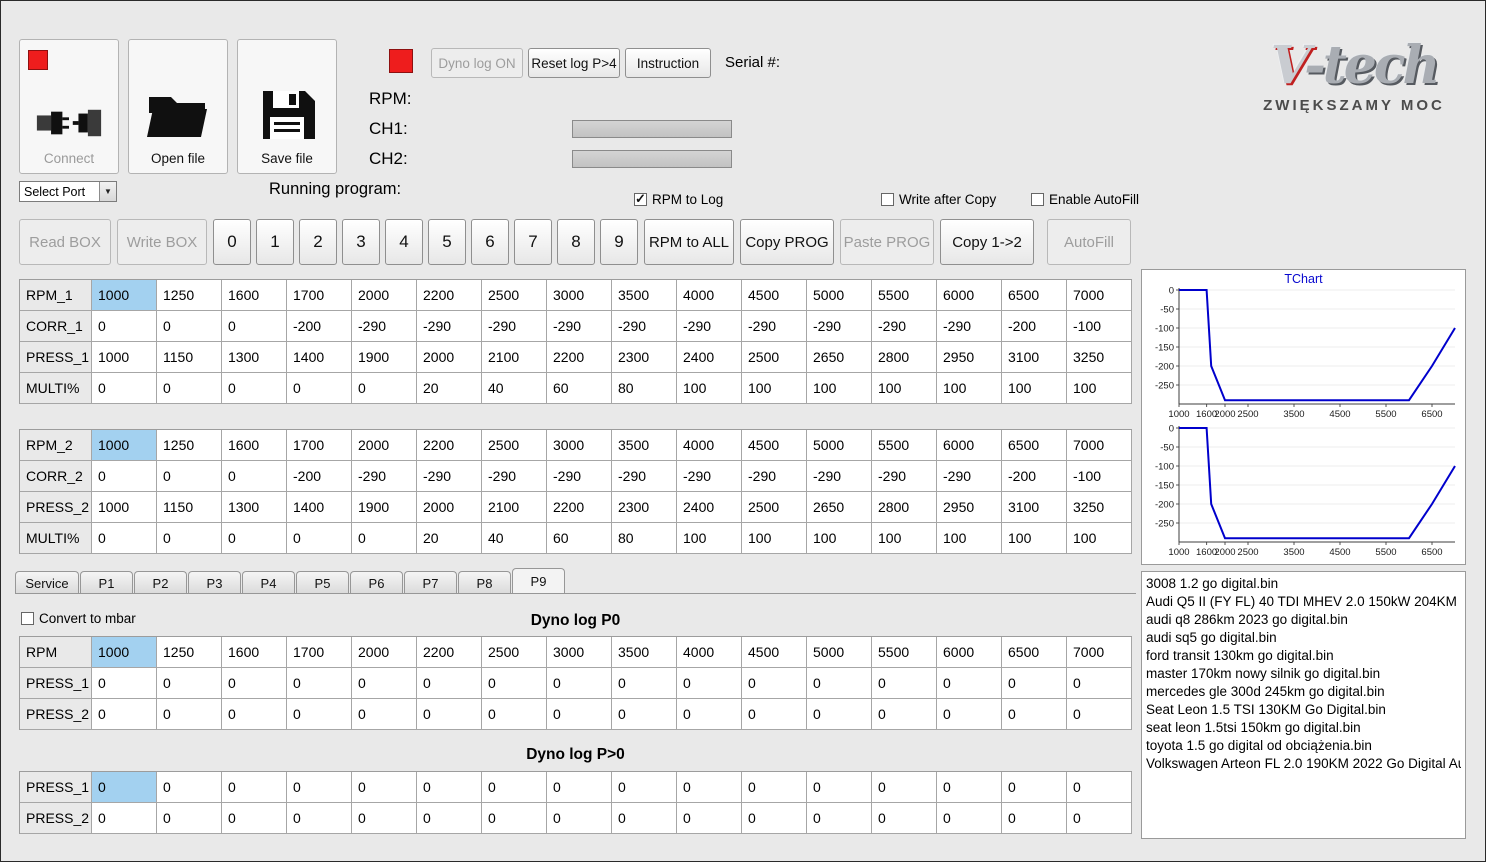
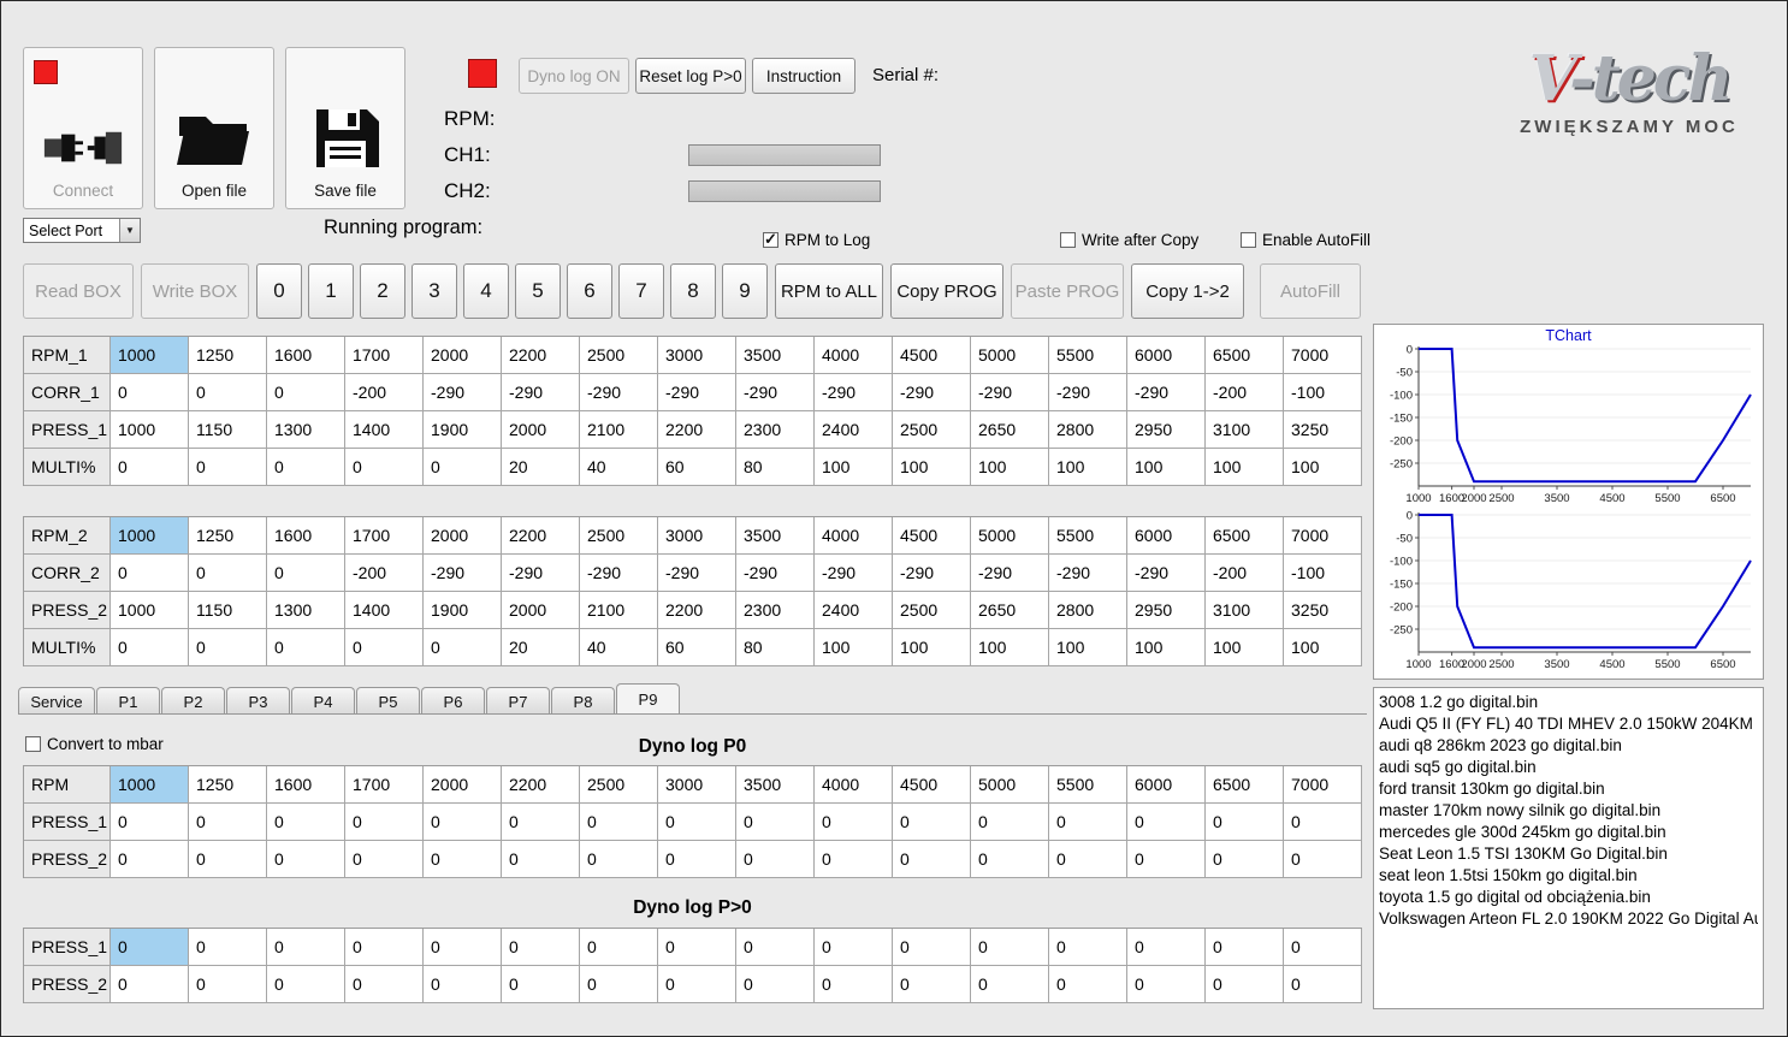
  Connect
  Open file
  Save file
  Dyno log ON
- Reset log P>4
+ Reset log P>0
  Instruction
  Serial #:
  RPM:
  CH1:
  CH2:
  Running program:
  Select Port
  ▼
  RPM to Log
  Write after Copy
  Enable AutoFill
  Read BOX
  Write BOX
  0
  1
  2
  3
  4
  5
  6
  7
  8
  9
  RPM to ALL
  Copy PROG
  Paste PROG
  Copy 1->2
  AutoFill
  RPM_1
  1000
  1250
  1600
  1700
  2000
  2200
  2500
  3000
  3500
  4000
  4500
  5000
  5500
  6000
  6500
  7000
  CORR_1
  0
  0
  0
  -200
  -290
  -290
  -290
  -290
  -290
  -290
  -290
  -290
  -290
  -290
  -200
  -100
  PRESS_1
  1000
  1150
  1300
  1400
  1900
  2000
  2100
  2200
  2300
  2400
  2500
  2650
  2800
  2950
  3100
  3250
  MULTI%
  0
  0
  0
  0
  0
  20
  40
  60
  80
  100
  100
  100
  100
  100
  100
  100
  RPM_2
  1000
  1250
  1600
  1700
  2000
  2200
  2500
  3000
  3500
  4000
  4500
  5000
  5500
  6000
  6500
  7000
  CORR_2
  0
  0
  0
  -200
  -290
  -290
  -290
  -290
  -290
  -290
  -290
  -290
  -290
  -290
  -200
  -100
  PRESS_2
  1000
  1150
  1300
  1400
  1900
  2000
  2100
  2200
  2300
  2400
  2500
  2650
  2800
  2950
  3100
  3250
  MULTI%
  0
  0
  0
  0
  0
  20
  40
  60
  80
  100
  100
  100
  100
  100
  100
  100
  Service
  P1
  P2
  P3
  P4
  P5
  P6
  P7
  P8
  P9
  Convert to mbar
  Dyno log P0
  RPM
  1000
  1250
  1600
  1700
  2000
  2200
  2500
  3000
  3500
  4000
  4500
  5000
  5500
  6000
  6500
  7000
  PRESS_1
  0
  0
  0
  0
  0
  0
  0
  0
  0
  0
  0
  0
  0
  0
  0
  0
  PRESS_2
  0
  0
  0
  0
  0
  0
  0
  0
  0
  0
  0
  0
  0
  0
  0
  0
  Dyno log P>0
  PRESS_1
  0
  0
  0
  0
  0
  0
  0
  0
  0
  0
  0
  0
  0
  0
  0
  0
  PRESS_2
  0
  0
  0
  0
  0
  0
  0
  0
  0
  0
  0
  0
  0
  0
  0
  0
  TChart
  0
  -50
  -100
  -150
  -200
  -250
  1000
  1600
  2000
  2500
  3500
  4500
  5500
  6500
  0
  -50
  -100
  -150
  -200
  -250
  1000
  1600
  2000
  2500
  3500
  4500
  5500
  6500
  3008 1.2 go digital.bin
  Audi Q5 II (FY FL) 40 TDI MHEV 2.0 150kW 204KM
  audi q8 286km 2023 go digital.bin
  audi sq5 go digital.bin
  ford transit 130km go digital.bin
  master 170km nowy silnik go digital.bin
  mercedes gle 300d 245km go digital.bin
  Seat Leon 1.5 TSI 130KM Go Digital.bin
  seat leon 1.5tsi 150km go digital.bin
  toyota 1.5 go digital od obciążenia.bin
  Volkswagen Arteon FL 2.0 190KM 2022 Go Digital A
  V-tech
  ZWIĘKSZAMY MOC
